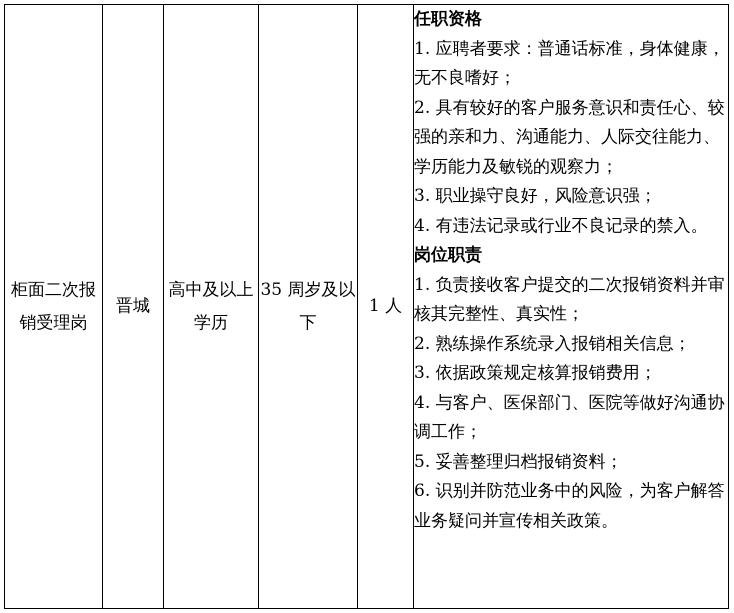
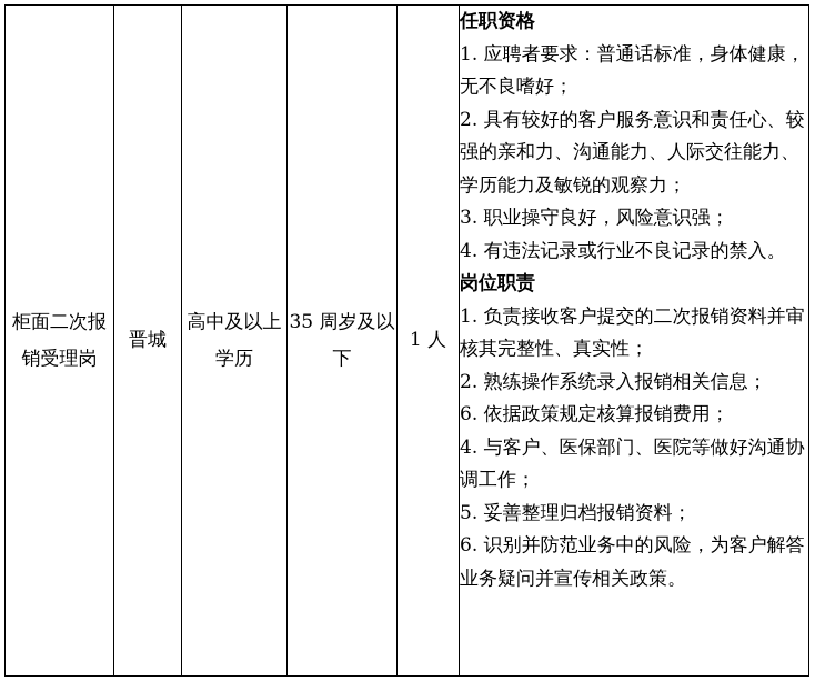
- 柜面二次报销受理岗	晋城	高中及以上学历	35 周岁及以下	1 人	任职资格 1. 应聘者要求：普通话标准，身体健康，无不良嗜好； 2. 具有较好的客户服务意识和责任心、较强的亲和力、沟通能力、人际交往能力、学历能力及敏锐的观察力； 3. 职业操守良好，风险意识强； 4. 有违法记录或行业不良记录的禁入。 岗位职责 1. 负责接收客户提交的二次报销资料并审核其完整性、真实性； 2. 熟练操作系统录入报销相关信息； 3. 依据政策规定核算报销费用； 4. 与客户、医保部门、医院等做好沟通协调工作； 5. 妥善整理归档报销资料； 6. 识别并防范业务中的风险，为客户解答业务疑问并宣传相关政策。
+ 柜面二次报销受理岗	晋城	高中及以上学历	35 周岁及以下	1 人	任职资格 1. 应聘者要求：普通话标准，身体健康，无不良嗜好； 2. 具有较好的客户服务意识和责任心、较强的亲和力、沟通能力、人际交往能力、学历能力及敏锐的观察力； 3. 职业操守良好，风险意识强； 4. 有违法记录或行业不良记录的禁入。 岗位职责 1. 负责接收客户提交的二次报销资料并审核其完整性、真实性； 2. 熟练操作系统录入报销相关信息； 6. 依据政策规定核算报销费用； 4. 与客户、医保部门、医院等做好沟通协调工作； 5. 妥善整理归档报销资料； 6. 识别并防范业务中的风险，为客户解答业务疑问并宣传相关政策。
